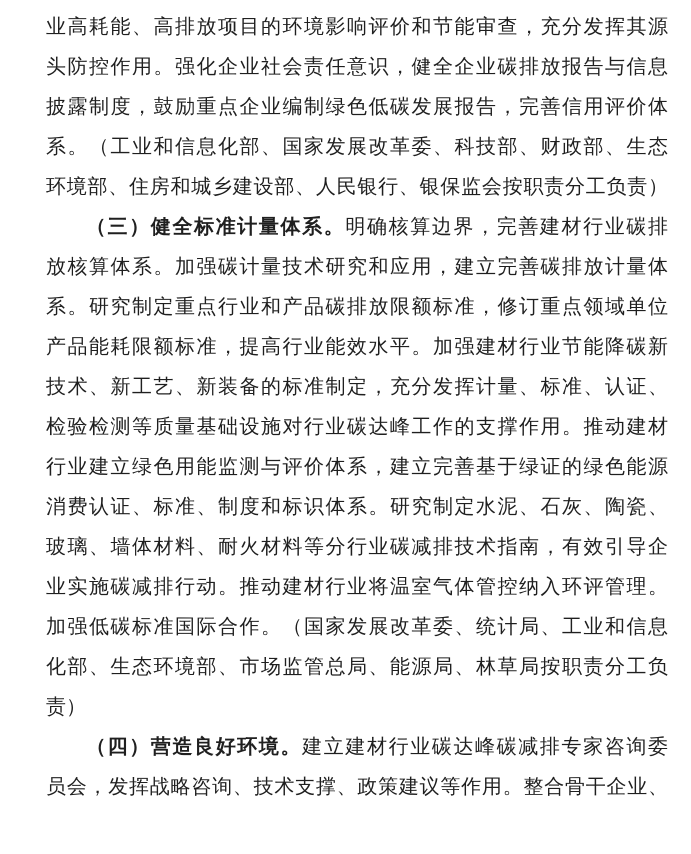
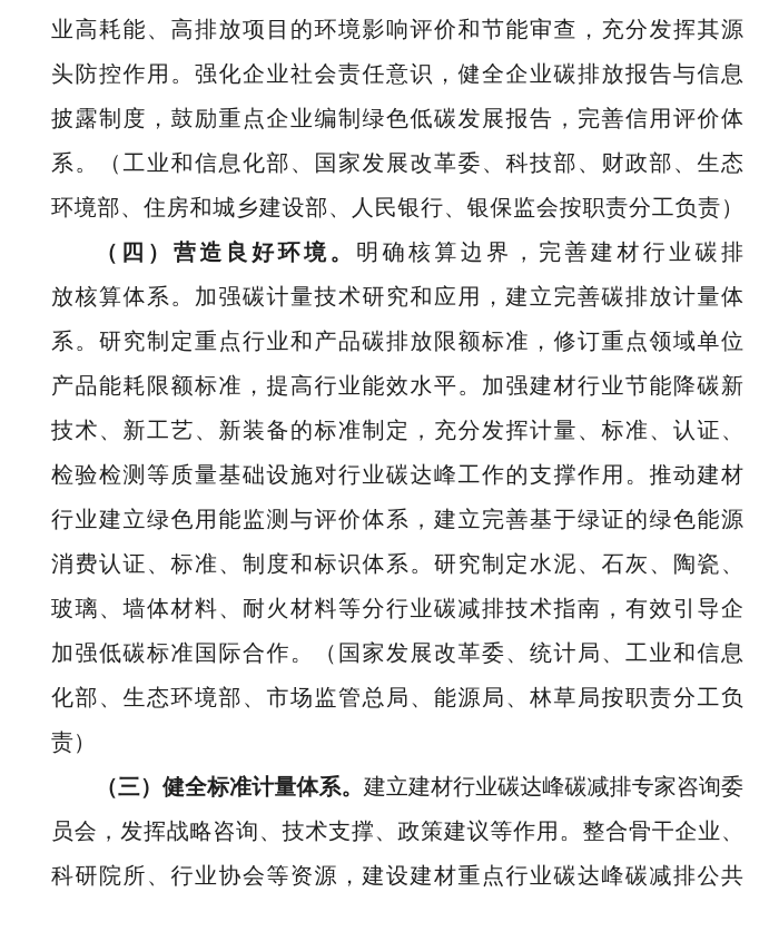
  业高耗能、高排放项目的环境影响评价和节能审查，充分发挥其源
  头防控作用。强化企业社会责任意识，健全企业碳排放报告与信息
  披露制度，鼓励重点企业编制绿色低碳发展报告，完善信用评价体
  系。（工业和信息化部、国家发展改革委、科技部、财政部、生态
  环境部、住房和城乡建设部、人民银行、银保监会按职责分工负责）
- （三）健全标准计量体系。明确核算边界，完善建材行业碳排
+ （四）营造良好环境。明确核算边界，完善建材行业碳排
  放核算体系。加强碳计量技术研究和应用，建立完善碳排放计量体
  系。研究制定重点行业和产品碳排放限额标准，修订重点领域单位
  产品能耗限额标准，提高行业能效水平。加强建材行业节能降碳新
  技术、新工艺、新装备的标准制定，充分发挥计量、标准、认证、
  检验检测等质量基础设施对行业碳达峰工作的支撑作用。推动建材
  行业建立绿色用能监测与评价体系，建立完善基于绿证的绿色能源
  消费认证、标准、制度和标识体系。研究制定水泥、石灰、陶瓷、
  玻璃、墙体材料、耐火材料等分行业碳减排技术指南，有效引导企
- 业实施碳减排行动。推动建材行业将温室气体管控纳入环评管理。
  加强低碳标准国际合作。（国家发展改革委、统计局、工业和信息
  化部、生态环境部、市场监管总局、能源局、林草局按职责分工负
  责）
- （四）营造良好环境。建立建材行业碳达峰碳减排专家咨询委
+ （三）健全标准计量体系。建立建材行业碳达峰碳减排专家咨询委
  员会，发挥战略咨询、技术支撑、政策建议等作用。整合骨干企业、
+ 科研院所、行业协会等资源，建设建材重点行业碳达峰碳减排公共
